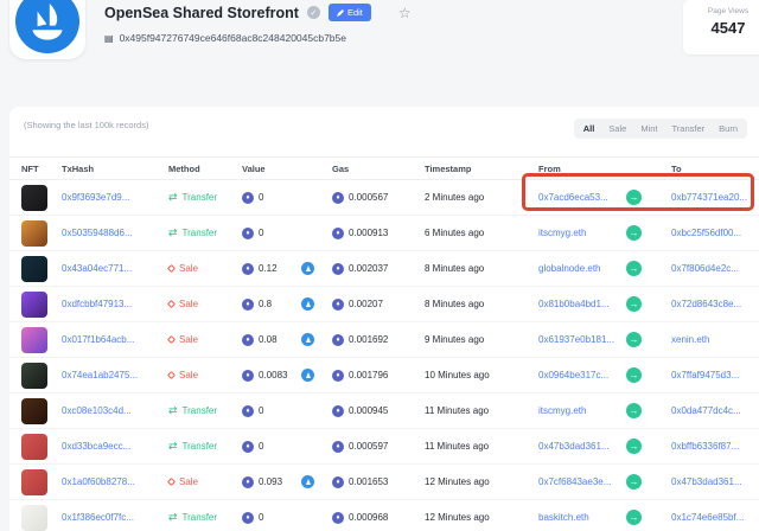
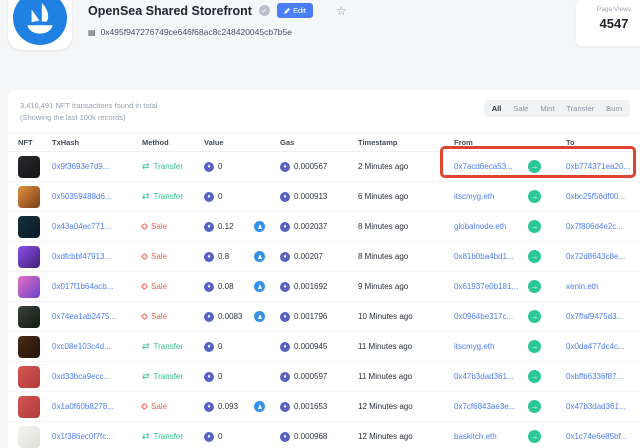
  OpenSea Shared Storefront
  Edit
  ☆
  ▤
  0x495f947276749ce646f68ac8c248420045cb7b5e
  4547
+ 3,416,491 NFT transactions found in total
  (Showing the last 100k records)
  All
  Sale
  Mint
  Transfer
  Burn
  NFT
  TxHash
  Method
  Value
  Gas
  Timestamp
  From
  To
  0x9f3693e7d9...
  Transfer
  0
  0.000567
  2 Minutes ago
  0x7acd6eca53...
  0xb774371ea20...
  0x50359488d6...
  Transfer
  0
  0.000913
  6 Minutes ago
  itscmyg.eth
  0xbc25f56df00...
  0x43a04ec771...
  Sale
  0.12
  0.002037
  8 Minutes ago
  globalnode.eth
  0x7f806d4e2c...
  0xdfcbbf47913...
  Sale
  0.8
  0.00207
  8 Minutes ago
  0x81b0ba4bd1...
  0x72d8643c8e...
  0x017f1b64acb...
  Sale
  0.08
  0.001692
  9 Minutes ago
  0x61937e0b181...
  xenin.eth
  0x74ea1ab2475...
  Sale
  0.0083
  0.001796
  10 Minutes ago
  0x0964be317c...
  0x7ffaf9475d3...
  0xc08e103c4d...
  Transfer
  0
  0.000945
  11 Minutes ago
  itscmyg.eth
  0x0da477dc4c...
  0xd33bca9ecc...
  Transfer
  0
  0.000597
  11 Minutes ago
  0x47b3dad361...
  0xbffb6336f87...
  0x1a0f60b8278...
  Sale
  0.093
  0.001653
  12 Minutes ago
  0x7cf6843ae3e...
  0x47b3dad361...
  0x1f386ec0f7fc...
  Transfer
  0
  0.000968
  12 Minutes ago
  baskitch.eth
  0x1c74e6e85bf...
